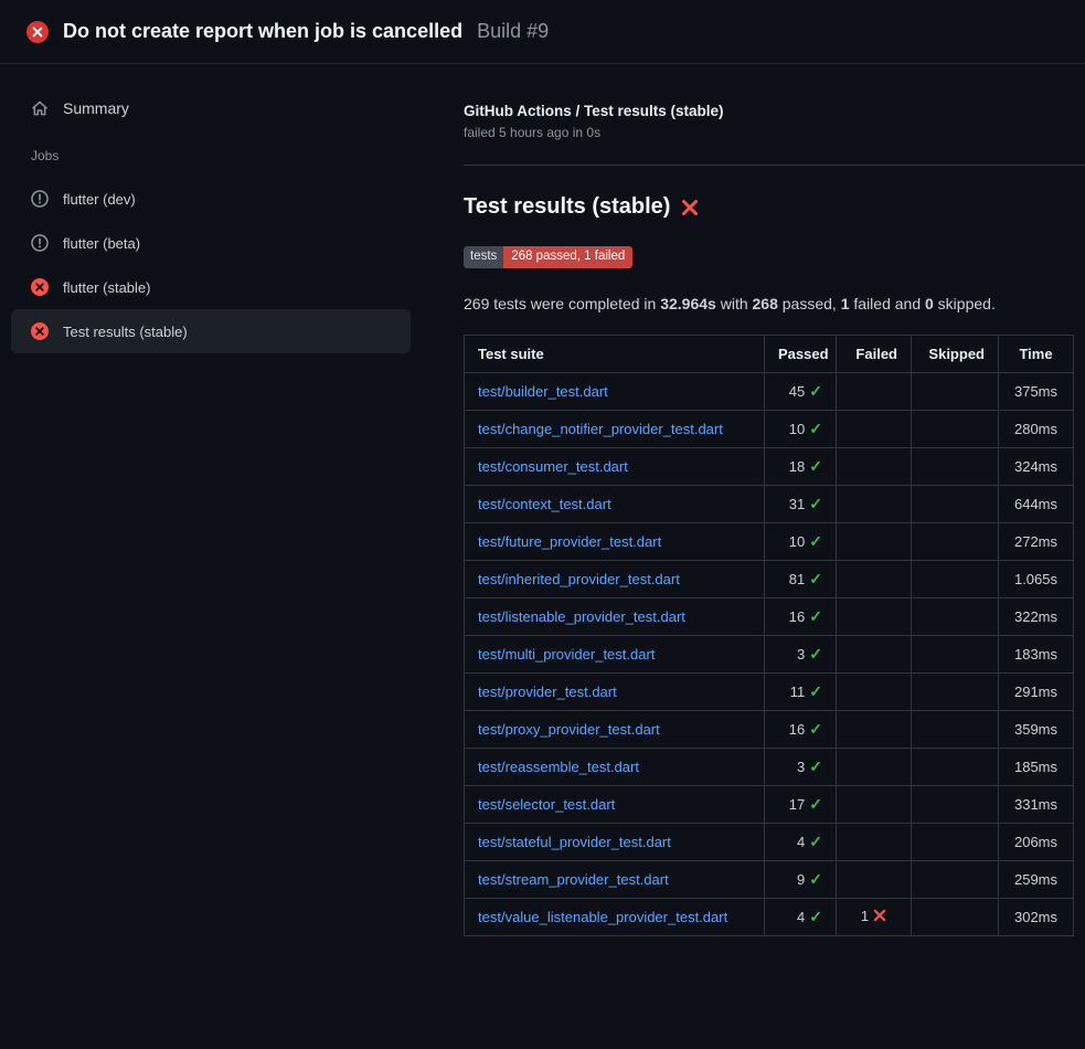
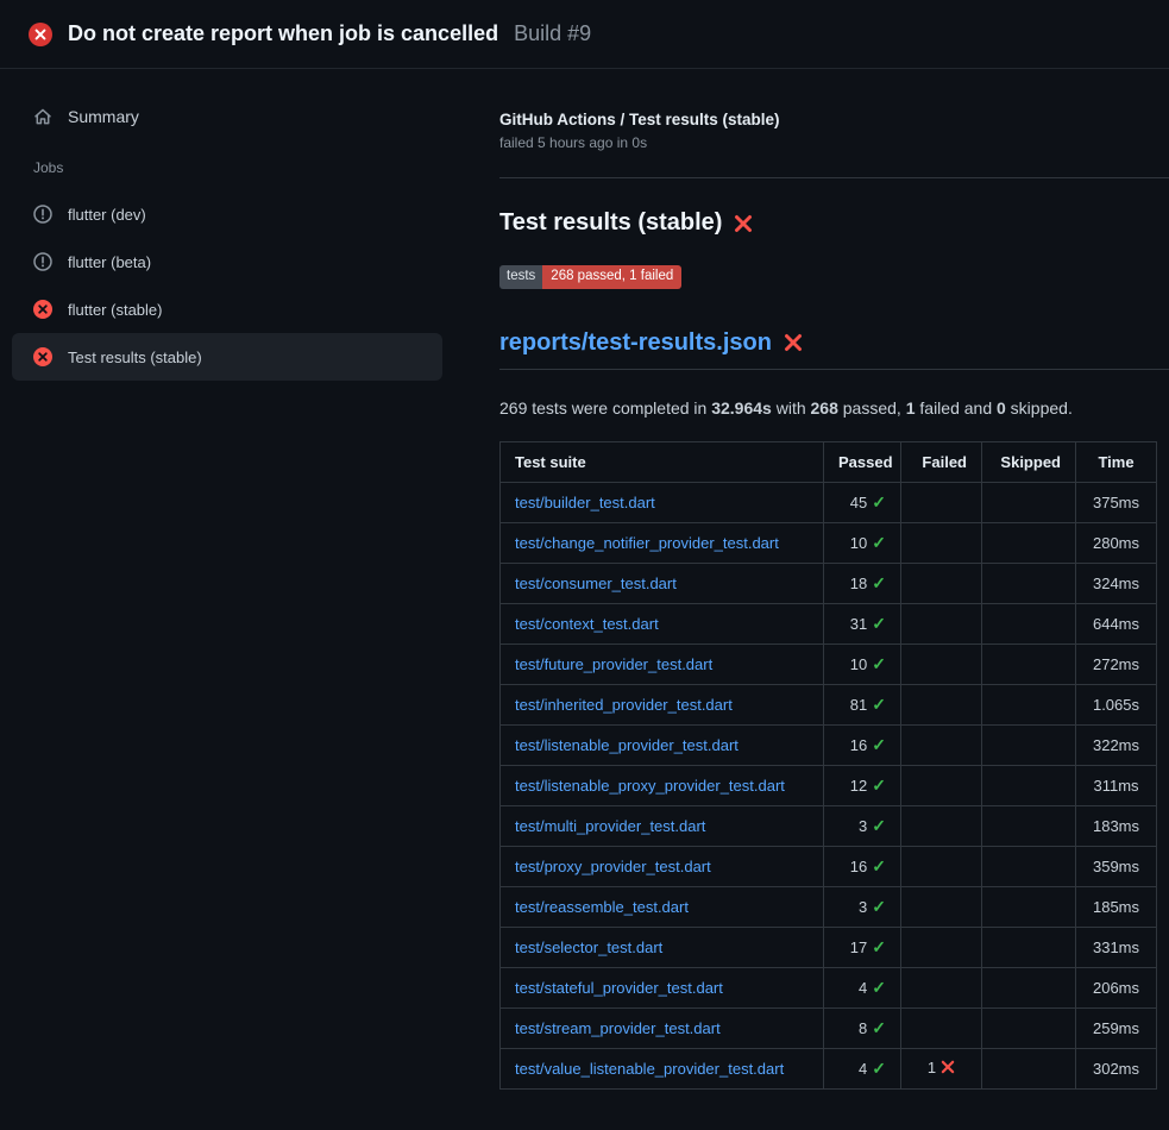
  Do not create report when job is cancelled
  Build #9
  Summary
  Jobs
  flutter (dev)
  flutter (beta)
  flutter (stable)
  Test results (stable)
  GitHub Actions / Test results (stable)
  failed 5 hours ago in 0s
  Test results (stable)
  tests
  268 passed, 1 failed
+ reports/test-results.json
  269 tests were completed in 32.964s with 268 passed, 1 failed and 0 skipped.
  Test suite	Passed	Failed	Skipped	Time
  test/builder_test.dart	45 ✓			375ms
  test/change_notifier_provider_test.dart	10 ✓			280ms
  test/consumer_test.dart	18 ✓			324ms
  test/context_test.dart	31 ✓			644ms
  test/future_provider_test.dart	10 ✓			272ms
  test/inherited_provider_test.dart	81 ✓			1.065s
  test/listenable_provider_test.dart	16 ✓			322ms
+ test/listenable_proxy_provider_test.dart	12 ✓			311ms
  test/multi_provider_test.dart	3 ✓			183ms
- test/provider_test.dart	11 ✓			291ms
  test/proxy_provider_test.dart	16 ✓			359ms
  test/reassemble_test.dart	3 ✓			185ms
  test/selector_test.dart	17 ✓			331ms
  test/stateful_provider_test.dart	4 ✓			206ms
- test/stream_provider_test.dart	9 ✓			259ms
+ test/stream_provider_test.dart	8 ✓			259ms
  test/value_listenable_provider_test.dart	4 ✓	1		302ms
